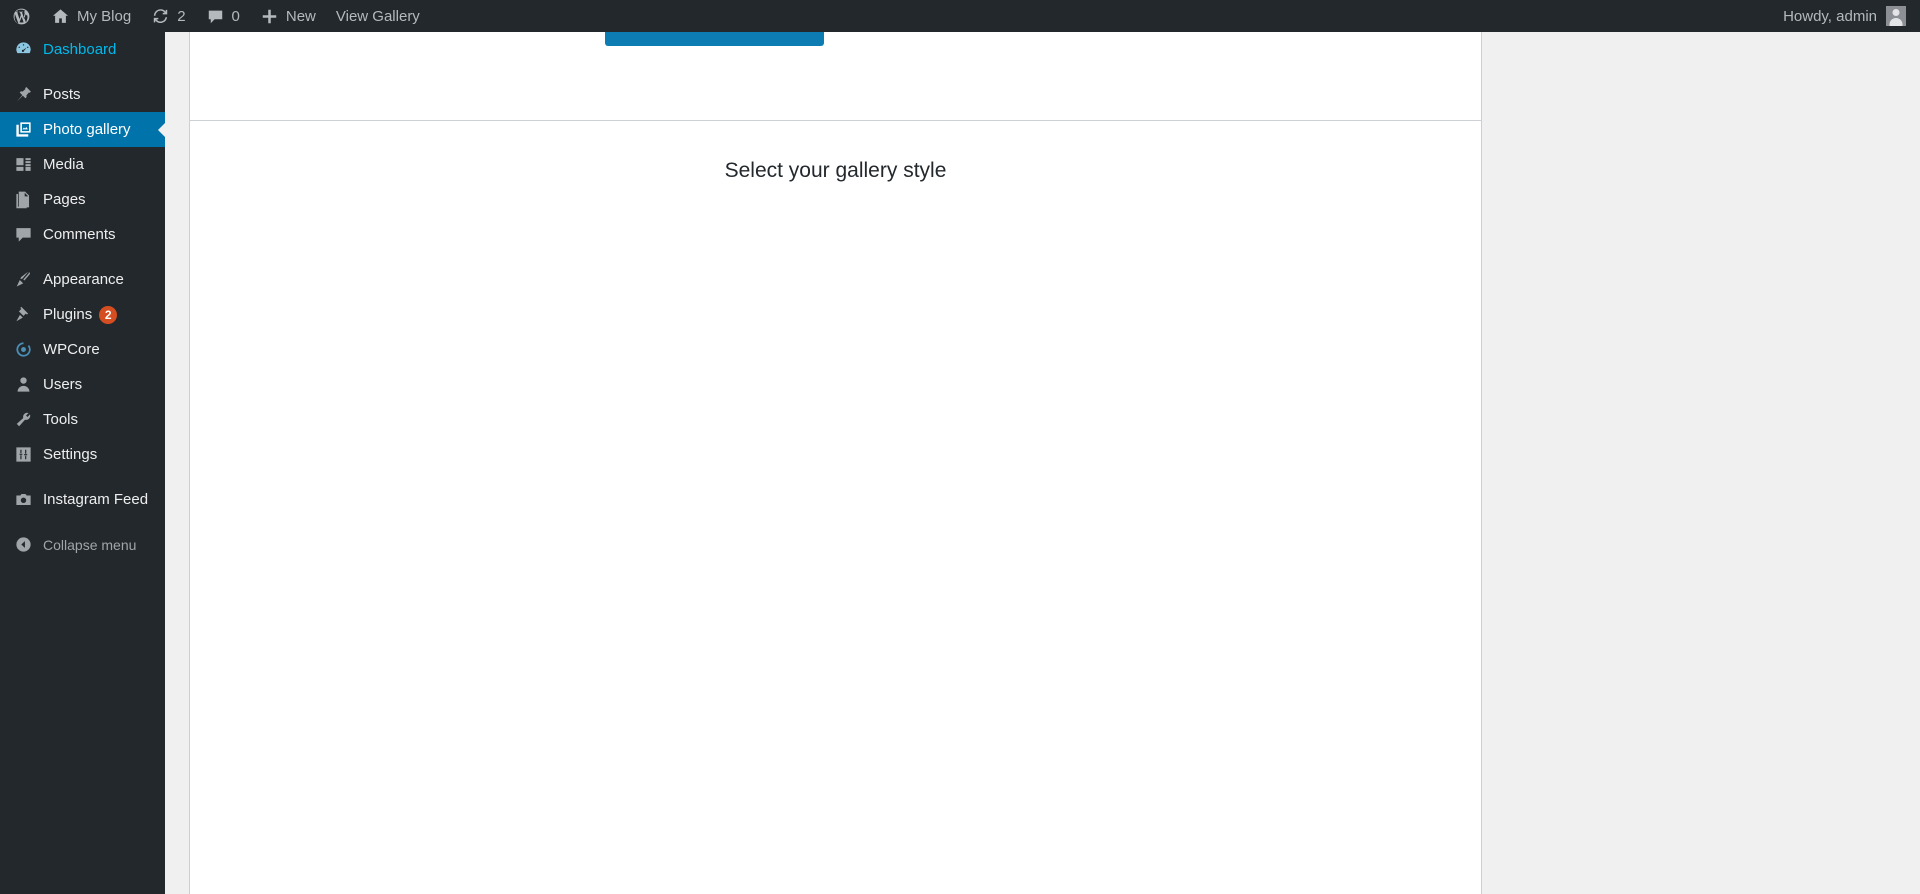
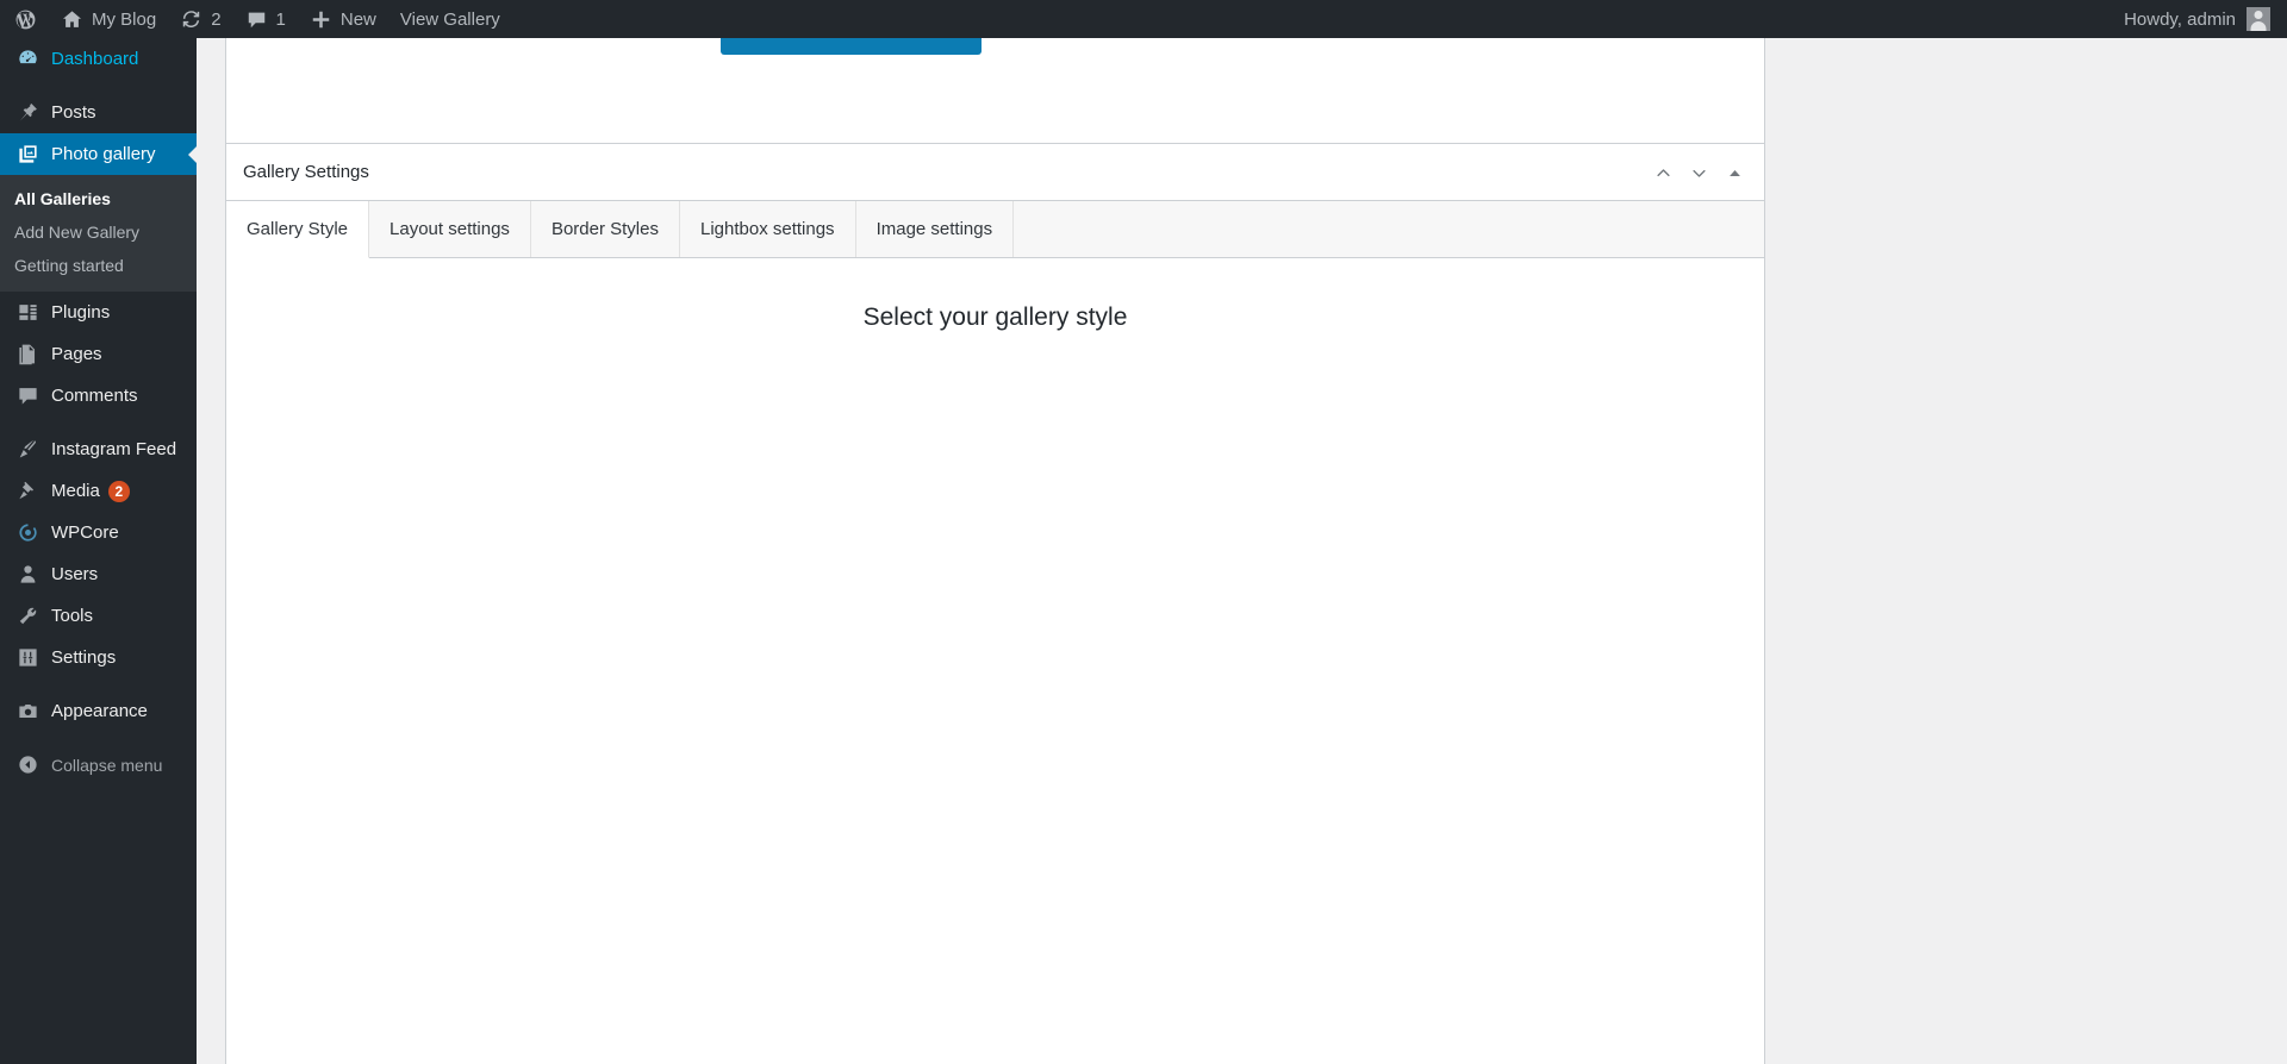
  My Blog
  2
- 0
+ 1
  New
  View Gallery
  Howdy, admin
  Dashboard
  Posts
  Photo gallery
+ All Galleries
+ Add New Gallery
+ Getting started
- Media
+ Plugins
  Pages
  Comments
- Appearance
+ Instagram Feed
- Plugins
+ Media
  2
  WPCore
  Users
  Tools
  Settings
- Instagram Feed
+ Appearance
  Collapse menu
+ Gallery Settings
+ Gallery Style
+ Layout settings
+ Border Styles
+ Lightbox settings
+ Image settings
  Select your gallery style
